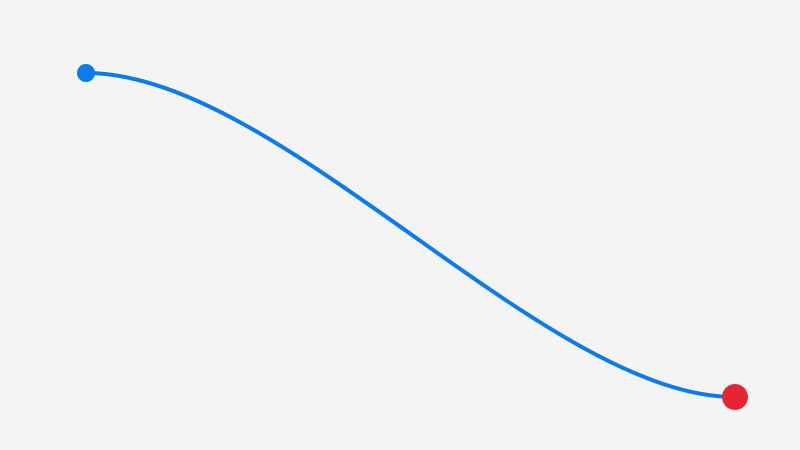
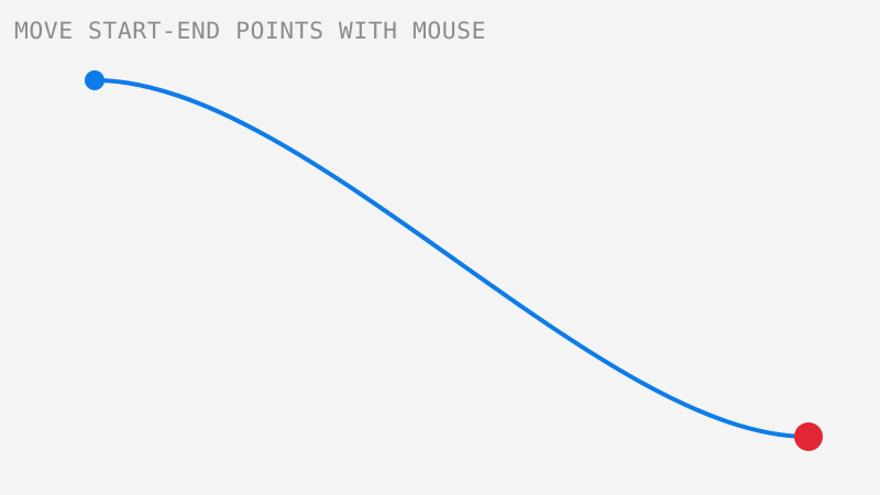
+ MOVE START-END POINTS WITH MOUSE
